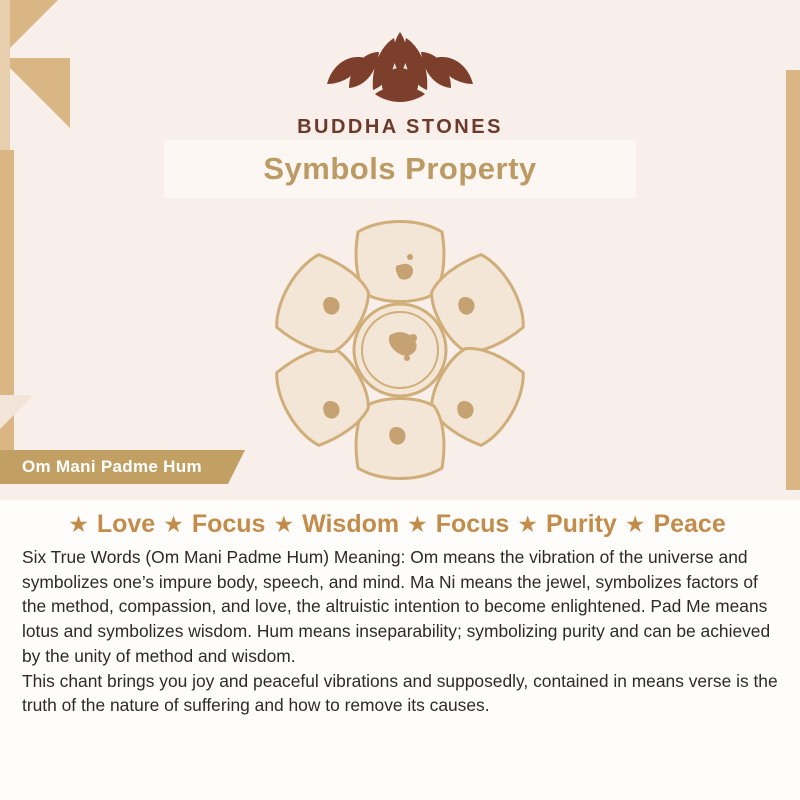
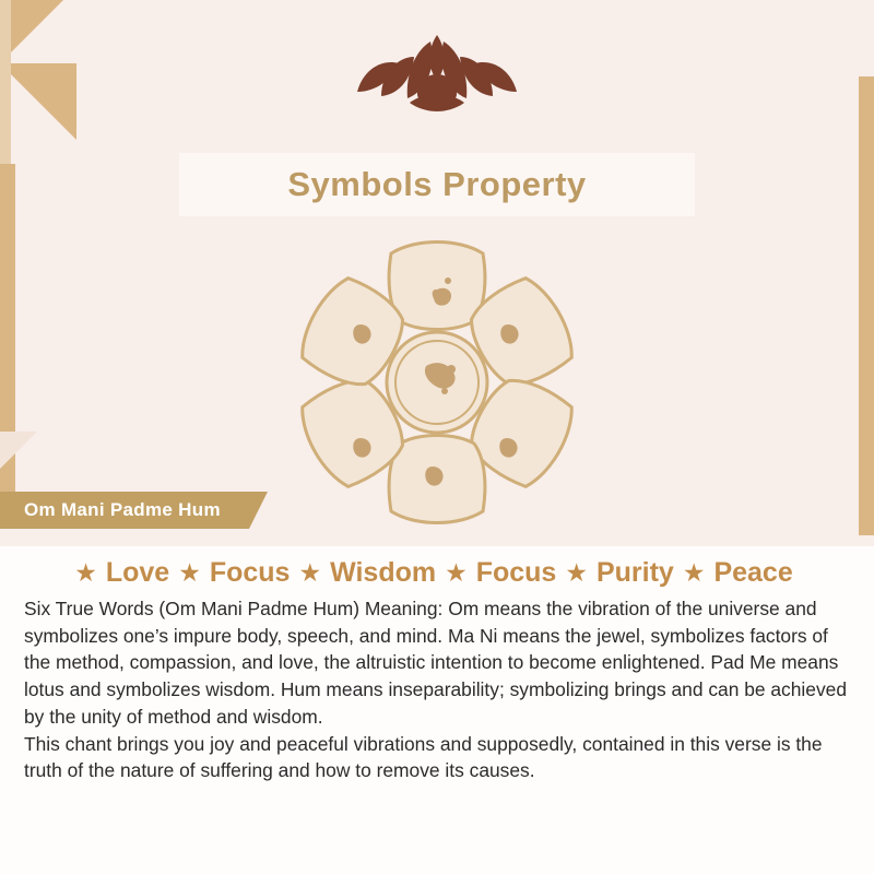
- BUDDHA STONES
  Symbols Property
  Om Mani Padme Hum
  ★
  Love
  ★
  Focus
  ★
  Wisdom
  ★
  Focus
  ★
  Purity
  ★
  Peace
- Six True Words (Om Mani Padme Hum) Meaning: Om means the vibration of the universe and symbolizes one’s impure body, speech, and mind. Ma Ni means the jewel, symbolizes factors of the method, compassion, and love, the altruistic intention to become enlightened. Pad Me means lotus and symbolizes wisdom. Hum means inseparability; symbolizing purity and can be achieved by the unity of method and wisdom.
+ Six True Words (Om Mani Padme Hum) Meaning: Om means the vibration of the universe and symbolizes one’s impure body, speech, and mind. Ma Ni means the jewel, symbolizes factors of the method, compassion, and love, the altruistic intention to become enlightened. Pad Me means lotus and symbolizes wisdom. Hum means inseparability; symbolizing brings and can be achieved by the unity of method and wisdom.
- This chant brings you joy and peaceful vibrations and supposedly, contained in means verse is the truth of the nature of suffering and how to remove its causes.
+ This chant brings you joy and peaceful vibrations and supposedly, contained in this verse is the truth of the nature of suffering and how to remove its causes.
